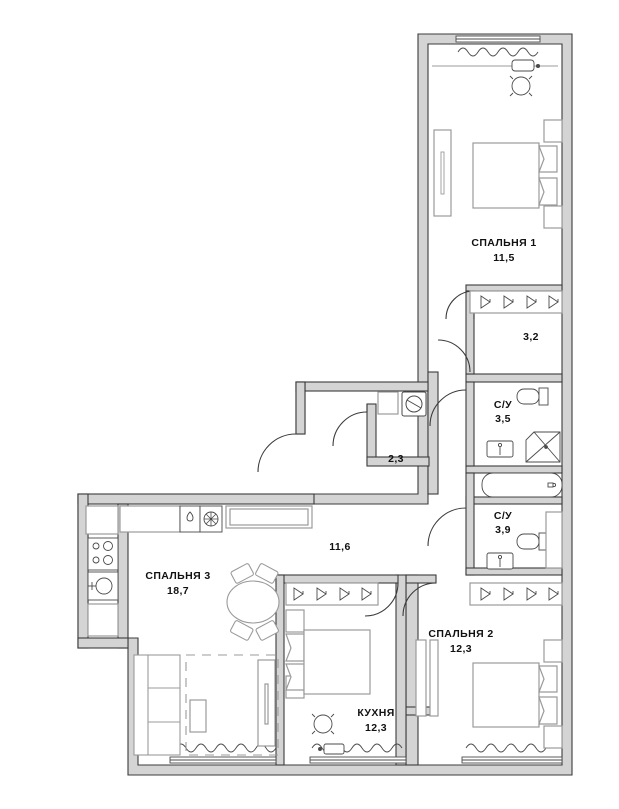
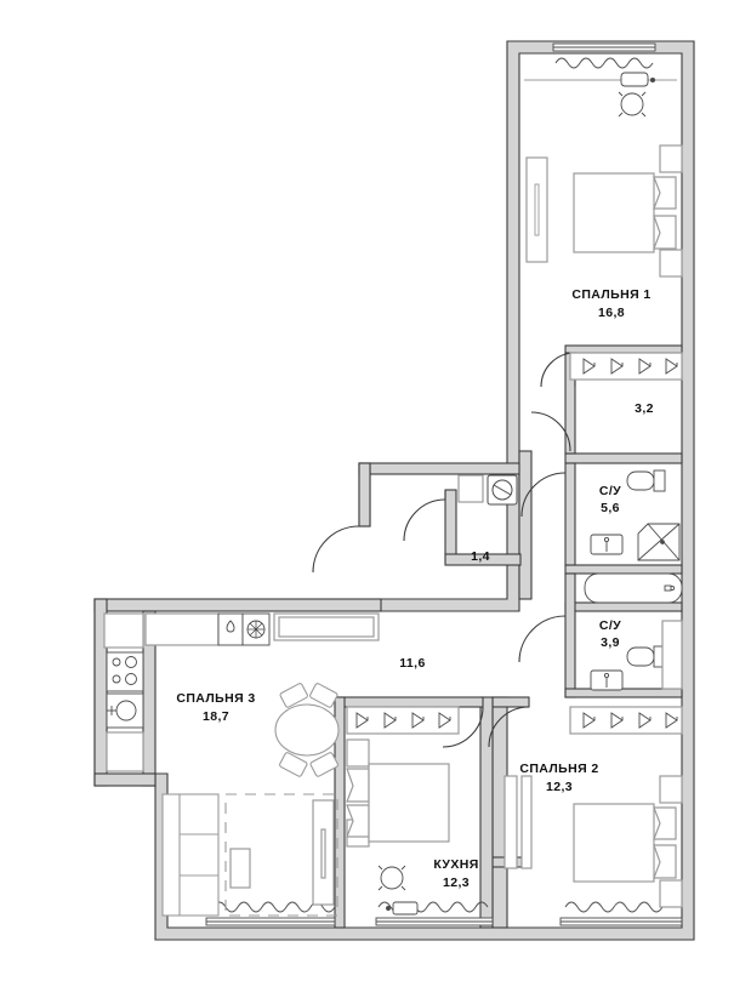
  СПАЛЬНЯ 1
- 11,5
+ 16,8
  3,2
  С/У
- 3,5
+ 5,6
  С/У
  3,9
- 2,3
+ 1,4
  11,6
  СПАЛЬНЯ 3
  18,7
  КУХНЯ
  12,3
  СПАЛЬНЯ 2
  12,3
